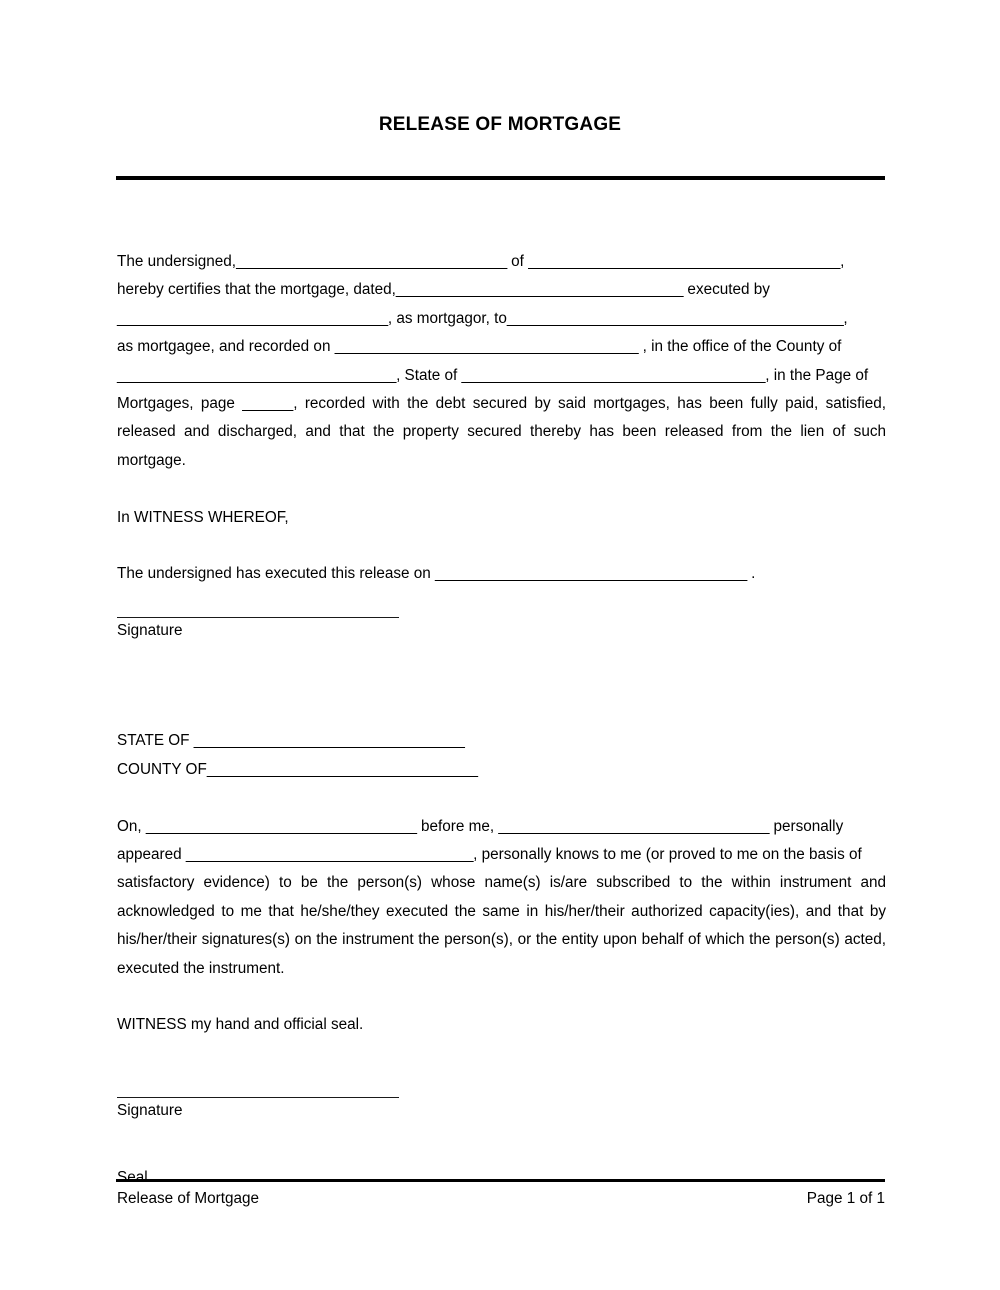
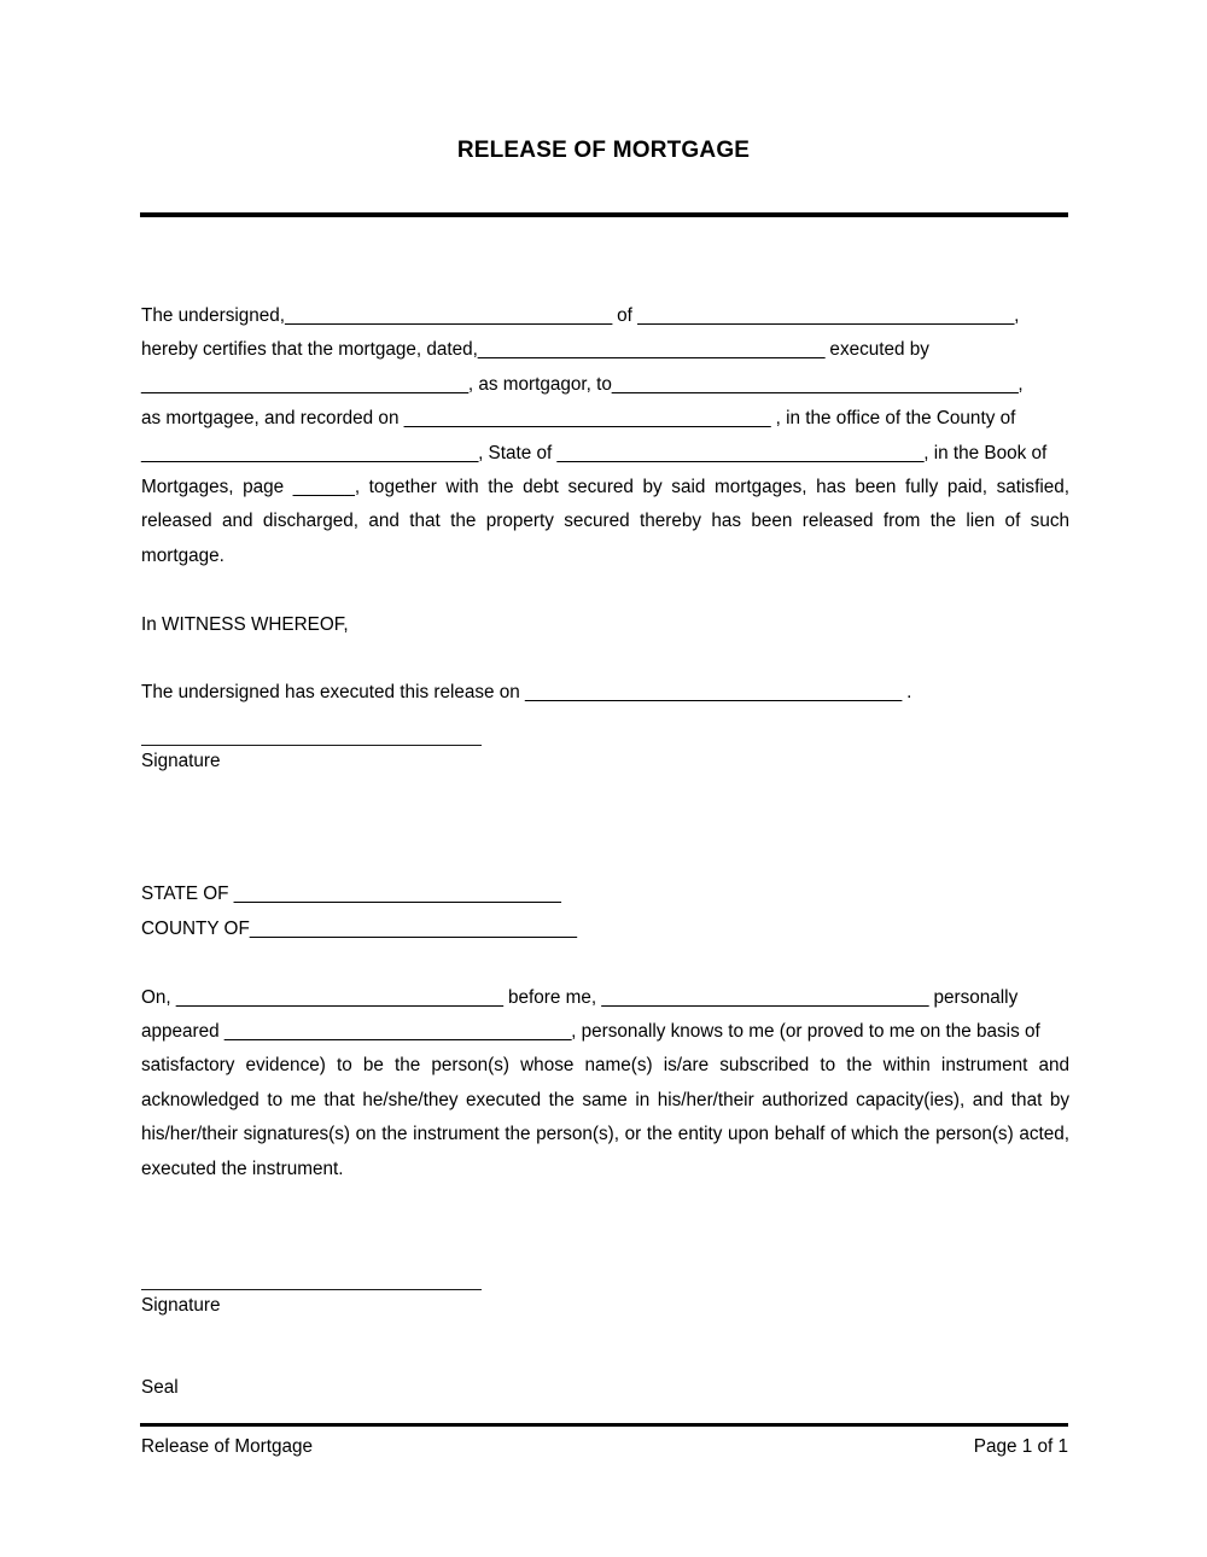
  RELEASE OF MORTGAGE
  The undersigned,_________________________________ of ______________________________________,
  hereby certifies that the mortgage, dated,___________________________________ executed by
  _________________________________, as mortgagor, to_________________________________________,
  as mortgagee, and recorded on _____________________________________ , in the office of the County of
- __________________________________, State of _____________________________________, in the Page of
+ __________________________________, State of _____________________________________, in the Book of
- Mortgages, page ______, recorded with the debt secured by said mortgages, has been fully paid, satisfied, released and discharged, and that the property secured thereby has been released from the lien of such mortgage.
+ Mortgages, page ______, together with the debt secured by said mortgages, has been fully paid, satisfied, released and discharged, and that the property secured thereby has been released from the lien of such mortgage.
  In WITNESS WHEREOF,
  The undersigned has executed this release on ______________________________________ .
  Signature
  STATE OF _________________________________
  COUNTY OF_________________________________
  On, _________________________________ before me, _________________________________ personally
  appeared ___________________________________, personally knows to me (or proved to me on the basis of
  satisfactory evidence) to be the person(s) whose name(s) is/are subscribed to the within instrument and acknowledged to me that he/she/they executed the same in his/her/their authorized capacity(ies), and that by his/her/their signatures(s) on the instrument the person(s), or the entity upon behalf of which the person(s) acted, executed the instrument.
- WITNESS my hand and official seal.
  Signature
  Seal
  Release of Mortgage
  Page 1 of 1
